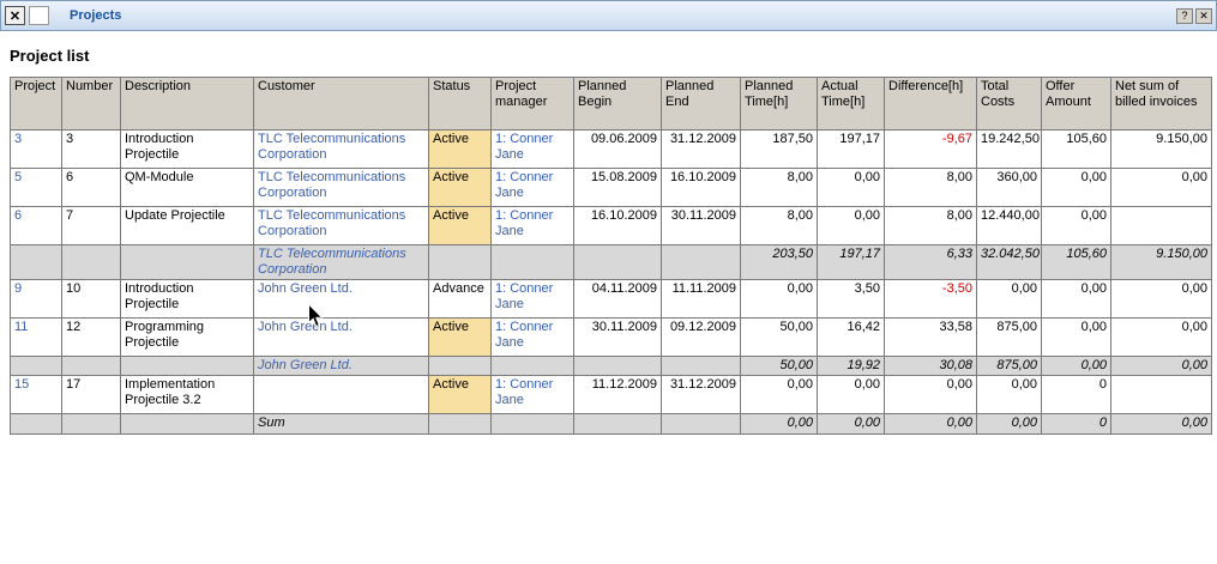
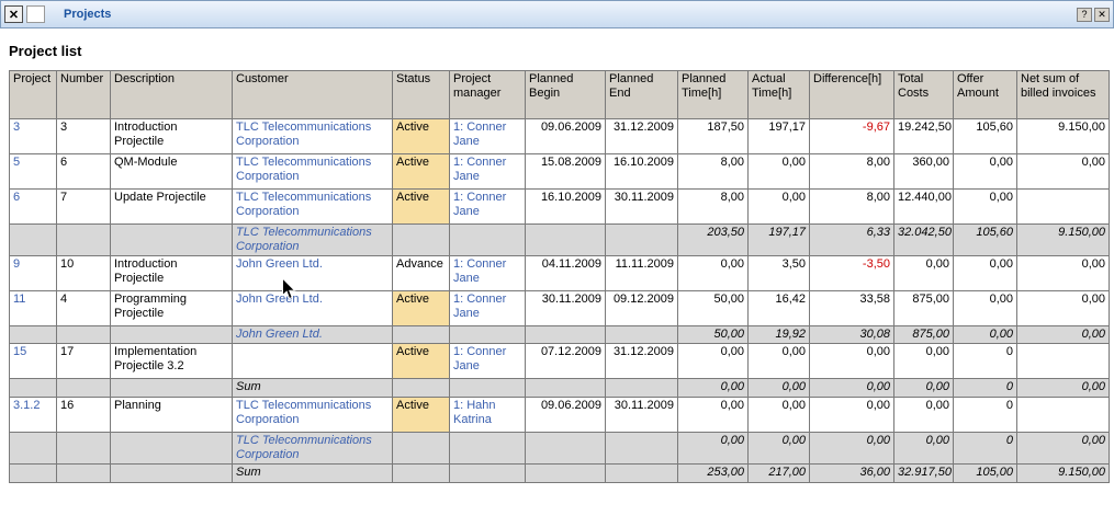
  ✕
  Projects
  ?
  ✕
  Project list
  Project	Number	Description	Customer	Status	Project manager	Planned Begin	Planned End	Planned Time[h]	Actual Time[h]	Difference[h]	Total Costs	Offer Amount	Net sum of billed invoices
  3	3	Introduction Projectile	TLC Telecommunications Corporation	Active	1: Conner Jane	09.06.2009	31.12.2009	187,50	197,17	-9,67	19.242,50	105,60	9.150,00
  5	6	QM-Module	TLC Telecommunications Corporation	Active	1: Conner Jane	15.08.2009	16.10.2009	8,00	0,00	8,00	360,00	0,00	0,00
  6	7	Update Projectile	TLC Telecommunications Corporation	Active	1: Conner Jane	16.10.2009	30.11.2009	8,00	0,00	8,00	12.440,00	0,00
  			TLC Telecommunications Corporation					203,50	197,17	6,33	32.042,50	105,60	9.150,00
  9	10	Introduction Projectile	John Green Ltd.	Advance	1: Conner Jane	04.11.2009	11.11.2009	0,00	3,50	-3,50	0,00	0,00	0,00
- 11	12	Programming Projectile	John Gren Ltd.	Active	1: Conner Jane	30.11.2009	09.12.2009	50,00	16,42	33,58	875,00	0,00	0,00
+ 11	4	Programming Projectile	John Gren Ltd.	Active	1: Conner Jane	30.11.2009	09.12.2009	50,00	16,42	33,58	875,00	0,00	0,00
  			John Green Ltd.					50,00	19,92	30,08	875,00	0,00	0,00
- 15	17	Implementation Projectile 3.2		Active	1: Conner Jane	11.12.2009	31.12.2009	0,00	0,00	0,00	0,00	0
+ 15	17	Implementation Projectile 3.2		Active	1: Conner Jane	07.12.2009	31.12.2009	0,00	0,00	0,00	0,00	0
  			Sum					0,00	0,00	0,00	0,00	0	0,00
+ 3.1.2	16	Planning	TLC Telecommunications Corporation	Active	1: Hahn Katrina	09.06.2009	30.11.2009	0,00	0,00	0,00	0,00	0
+ 			TLC Telecommunications Corporation					0,00	0,00	0,00	0,00	0	0,00
+ 			Sum					253,00	217,00	36,00	32.917,50	105,00	9.150,00
